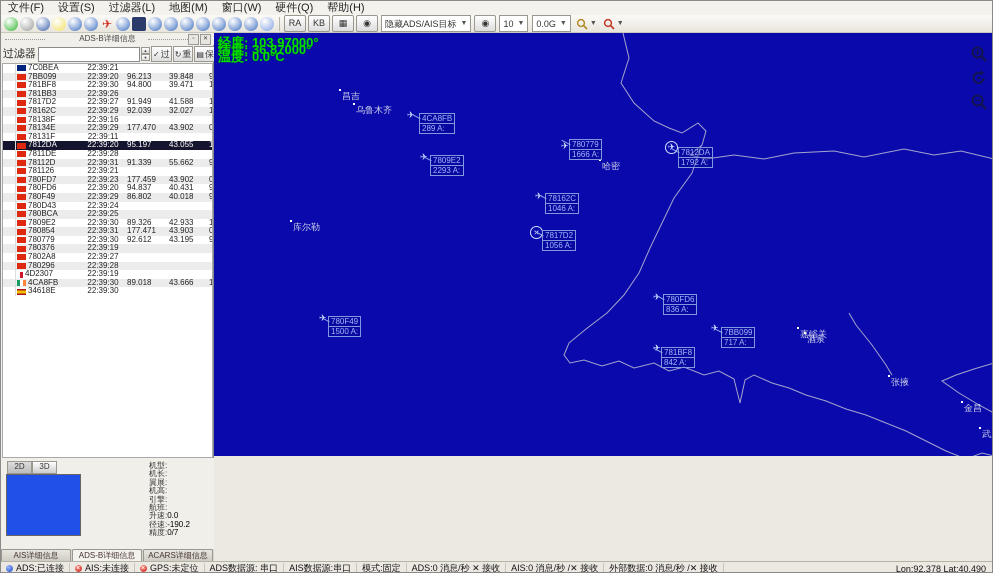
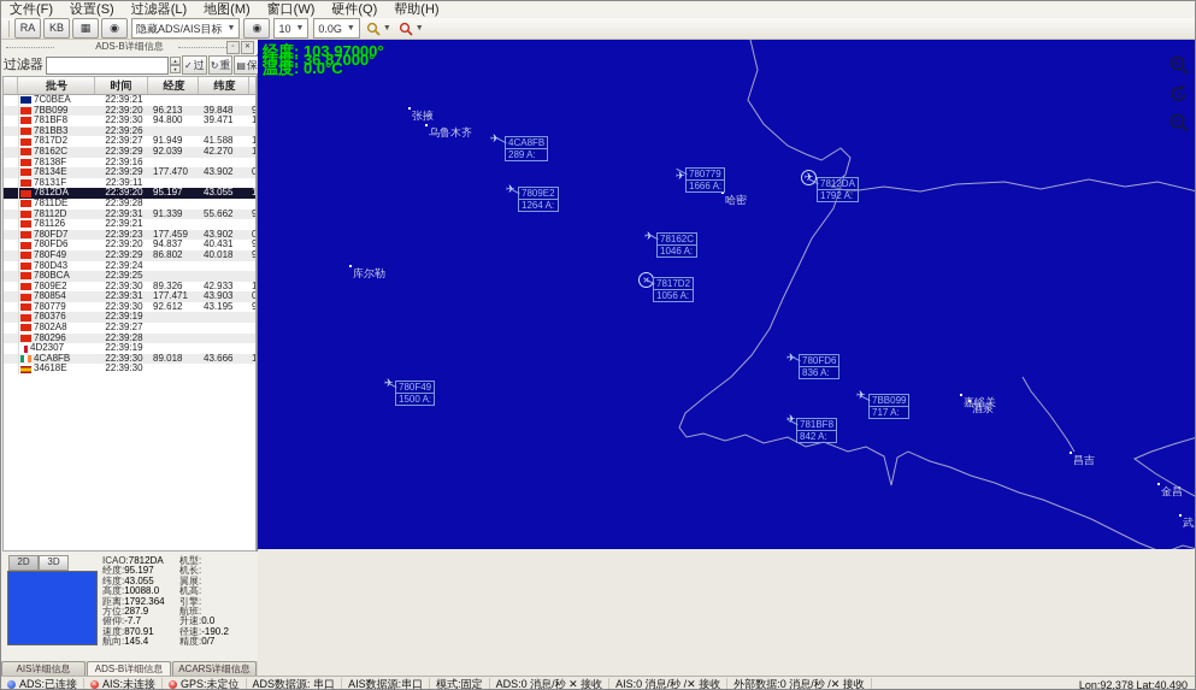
  文件(F)
  设置(S)
  过滤器(L)
  地图(M)
  窗口(W)
  硬件(Q)
  帮助(H)
- ✈
  RA
  KB
  ▦
  ◉
  隐藏ADS/AIS目标
  ◉
  10
  0.0G
  ADS-B详细信息
  过滤器
  ✓
  过
  ↻
  重
  ▤
  保
+ 批号
+ 时间
+ 经度
+ 纬度
  7C0BEA
  22:39:21
  7BB099
  22:39:20
  96.213
  39.848
  781BF8
  22:39:30
  94.800
  39.471
  781BB3
  22:39:26
  7817D2
  22:39:27
  91.949
  41.588
  78162C
  22:39:29
  92.039
- 32.027
+ 42.270
  78138F
  22:39:16
  78134E
  22:39:29
  177.470
  43.902
  78131F
  22:39:11
  7812DA
  22:39:20
  95.197
  43.055
  7811DE
  22:39:28
  78112D
  22:39:31
  91.339
  55.662
  781126
  22:39:21
  780FD7
  22:39:23
  177.459
  43.902
  780FD6
  22:39:20
  94.837
  40.431
  780F49
  22:39:29
  86.802
  40.018
  780D43
  22:39:24
  780BCA
  22:39:25
  7809E2
  22:39:30
  89.326
  42.933
  780854
  22:39:31
  177.471
  43.903
  780779
  22:39:30
  92.612
  43.195
  780376
  22:39:19
  7802A8
  22:39:27
  780296
  22:39:28
  4D2307
  22:39:19
  4CA8FB
  22:39:30
  89.018
  43.666
  34618E
  22:39:30
  2D
  3D
+ ICAO:7812DA
+ 经度:95.197
+ 纬度:43.055
+ 高度:10088.0
+ 距离:1792.364
+ 方位:287.9
+ 俯仰:-7.7
+ 速度:870.91
+ 航向:145.4
  机型:
  机长:
  翼展:
  机高:
  引擎:
  航班:
  升速:0.0
  径速:-190.2
  精度:0/7
  AIS详细信息
  ADS-B详细信息
  ACARS详细信息
  经度: 103.97000°
  纬度: 36.87000°
  温度: 0.0°C
- 昌吉
+ 张掖
  乌鲁木齐
  哈密
  库尔勒
  嘉峪关
  酒泉
- 张掖
+ 昌吉
  金昌
  4CA8FB
  289 A:
  7809E2
- 2293 A:
+ 1264 A:
  780779
  1666 A:
  78162C
  1046 A:
  7817D2
  1056 A:
  7812DA
  1792 A:
  780FD6
  836 A:
  7BB099
  717 A:
  781BF8
  842 A:
  780F49
  1500 A:
  ADS:已连接
  AIS:未连接
  GPS:未定位
  ADS数据源: 串口
  AIS数据源:串口
  模式:固定
  ADS:0 消息/秒 ✕ 接收
  AIS:0 消息/秒 /✕ 接收
  外部数据:0 消息/秒 /✕ 接收
  Lon:92.378 Lat:40.490
